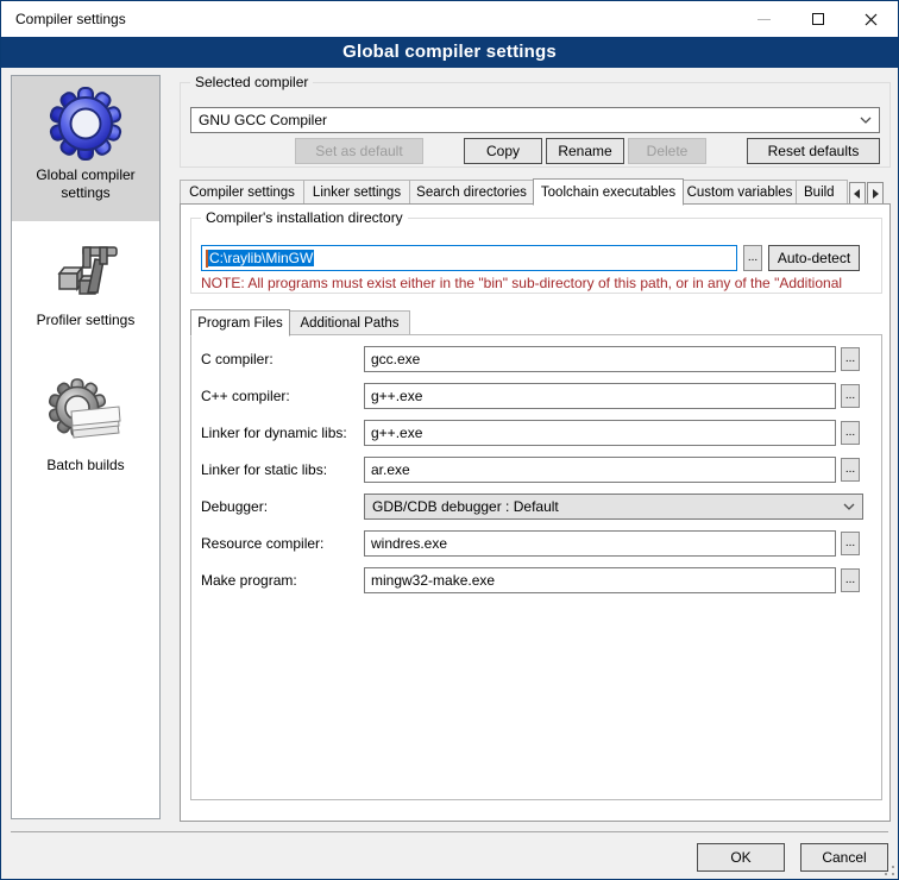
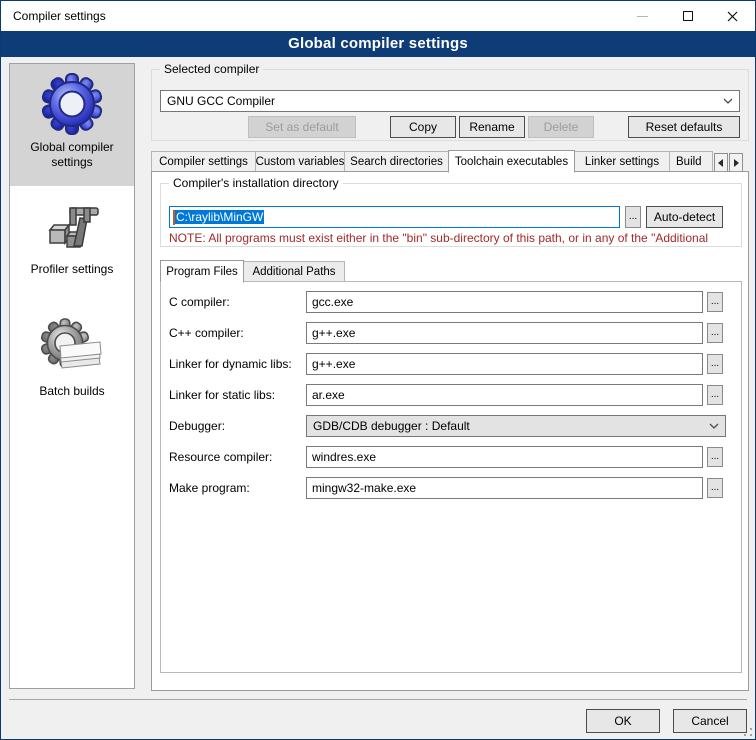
  Compiler settings
  Global compiler settings
  Global compiler settings
  Profiler settings
  Batch builds
  Selected compiler
  GNU GCC Compiler
  Set as default
  Copy
  Rename
  Delete
  Reset defaults
  Compiler settings
- Linker settings
+ Custom variables
  Search directories
  Toolchain executables
- Custom variables
+ Linker settings
  Build
  Compiler's installation directory
  C:\raylib\MinGW
  ...
  Auto-detect
  NOTE: All programs must exist either in the "bin" sub-directory of this path, or in any of the "Additional
  Program Files
  Additional Paths
  C compiler:
  gcc.exe
  ...
  C++ compiler:
  g++.exe
  ...
  Linker for dynamic libs:
  g++.exe
  ...
  Linker for static libs:
  ar.exe
  ...
  Debugger:
  GDB/CDB debugger : Default
  Resource compiler:
  windres.exe
  ...
  Make program:
  mingw32-make.exe
  ...
  OK
  Cancel
